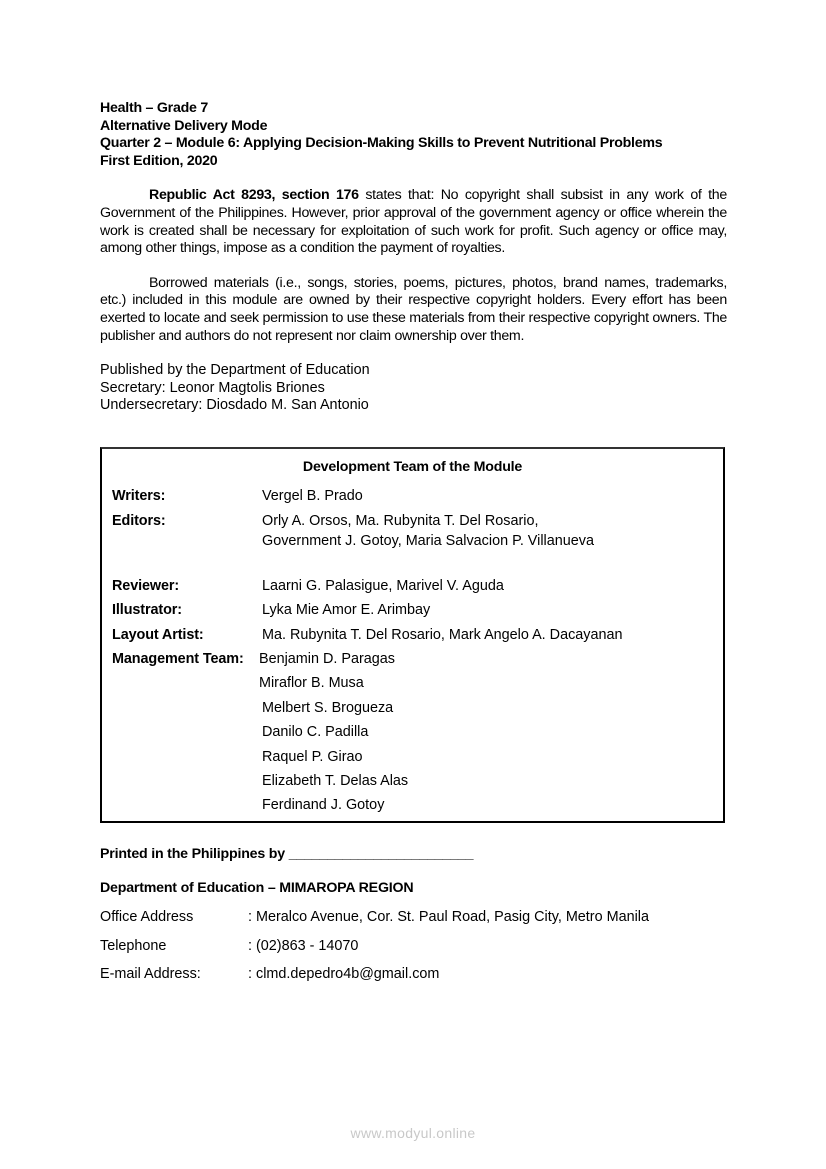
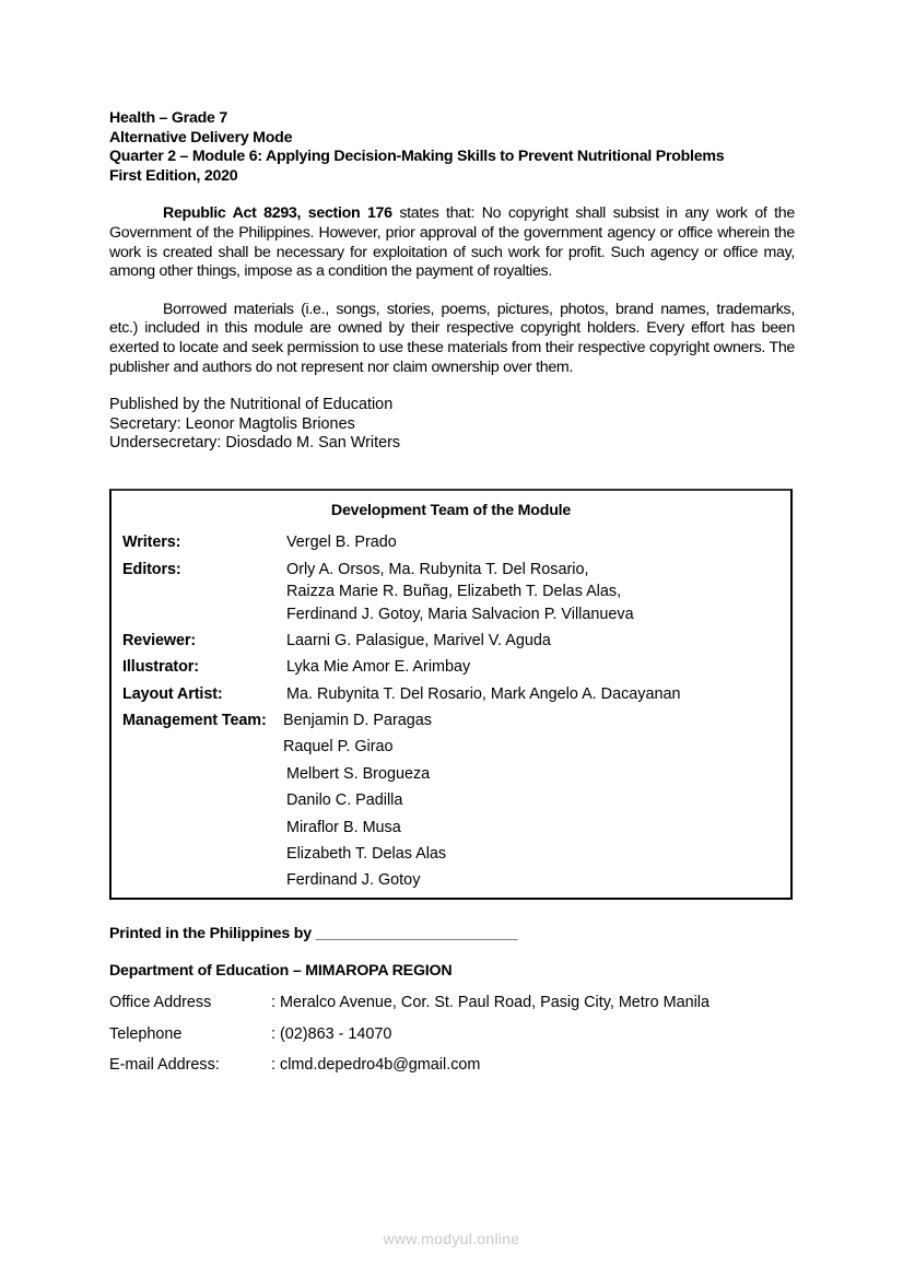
  Health – Grade 7
  Alternative Delivery Mode
  Quarter 2 – Module 6: Applying Decision-Making Skills to Prevent Nutritional Problems
  First Edition, 2020
  Republic Act 8293, section 176 states that: No copyright shall subsist in any work of the Government of the Philippines. However, prior approval of the government agency or office wherein the work is created shall be necessary for exploitation of such work for profit. Such agency or office may, among other things, impose as a condition the payment of royalties.
  Borrowed materials (i.e., songs, stories, poems, pictures, photos, brand names, trademarks, etc.) included in this module are owned by their respective copyright holders. Every effort has been exerted to locate and seek permission to use these materials from their respective copyright owners. The publisher and authors do not represent nor claim ownership over them.
- Published by the Department of Education
+ Published by the Nutritional of Education
  Secretary: Leonor Magtolis Briones
- Undersecretary: Diosdado M. San Antonio
+ Undersecretary: Diosdado M. San Writers
  Development Team of the Module
  Writers:
  Vergel B. Prado
  Editors:
  Orly A. Orsos, Ma. Rubynita T. Del Rosario,
+ Raizza Marie R. Buñag, Elizabeth T. Delas Alas,
- Government J. Gotoy, Maria Salvacion P. Villanueva
+ Ferdinand J. Gotoy, Maria Salvacion P. Villanueva
  Reviewer:
  Laarni G. Palasigue, Marivel V. Aguda
  Illustrator:
  Lyka Mie Amor E. Arimbay
  Layout Artist:
  Ma. Rubynita T. Del Rosario, Mark Angelo A. Dacayanan
  Management Team:
  Benjamin D. Paragas
- Miraflor B. Musa
+ Raquel P. Girao
  Melbert S. Brogueza
  Danilo C. Padilla
- Raquel P. Girao
+ Miraflor B. Musa
  Elizabeth T. Delas Alas
  Ferdinand J. Gotoy
  Printed in the Philippines by ________________________
  Department of Education – MIMAROPA REGION
  Office Address
  : Meralco Avenue, Cor. St. Paul Road, Pasig City, Metro Manila
  Telephone
  : (02)863 - 14070
  E-mail Address:
  : clmd.depedro4b@gmail.com
  www.modyul.online
